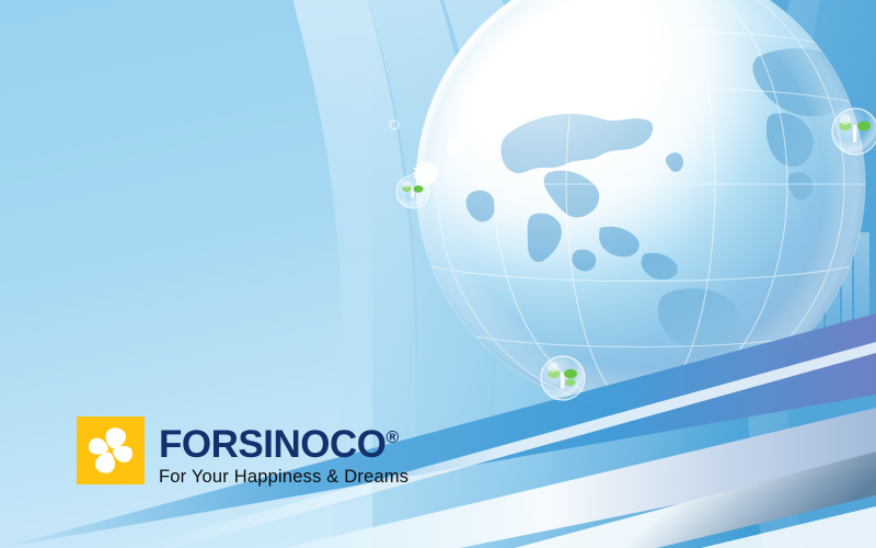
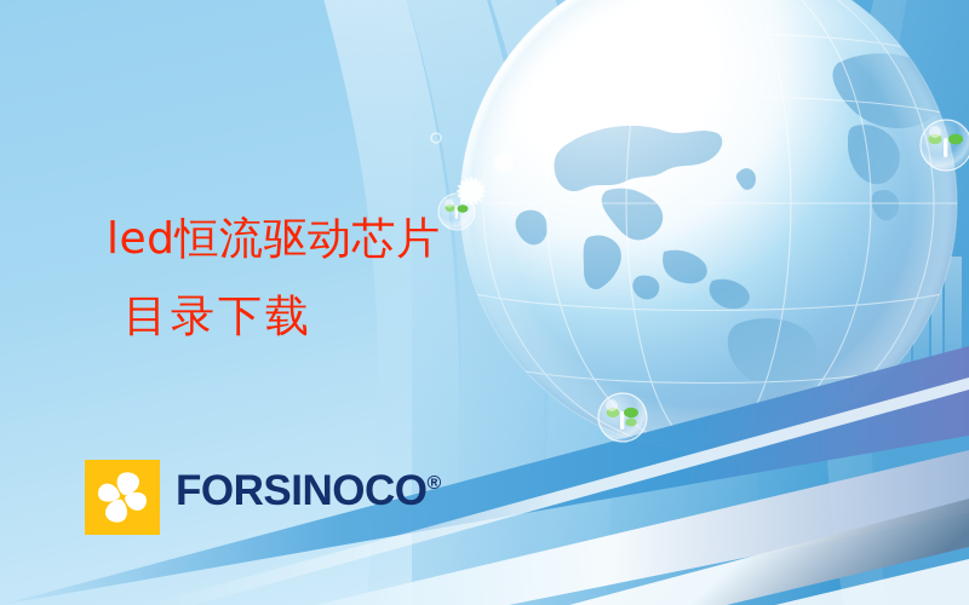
+ led恒流驱动芯片
+ 目录下载
  FORSINOCO®
- For Your Happiness & Dreams
